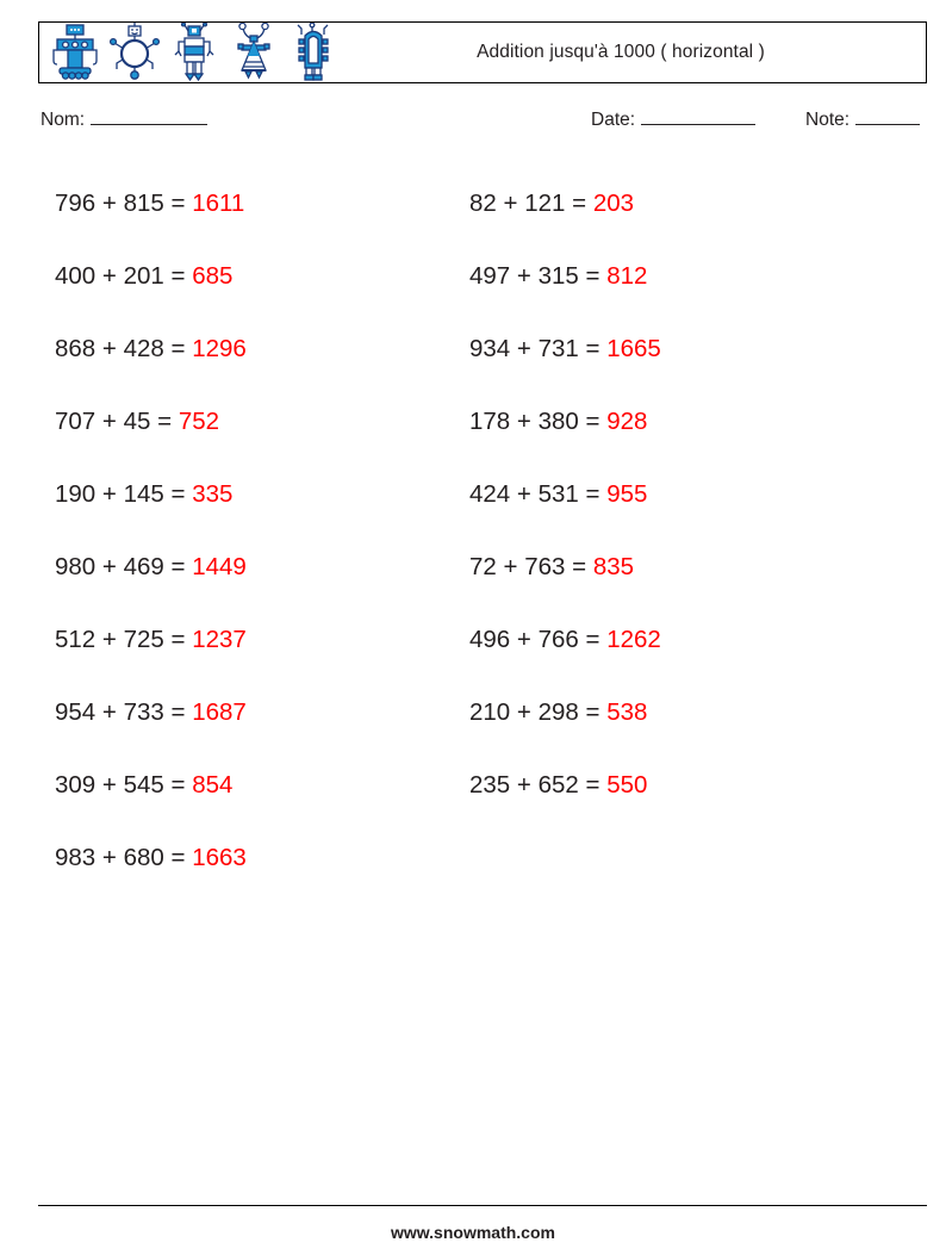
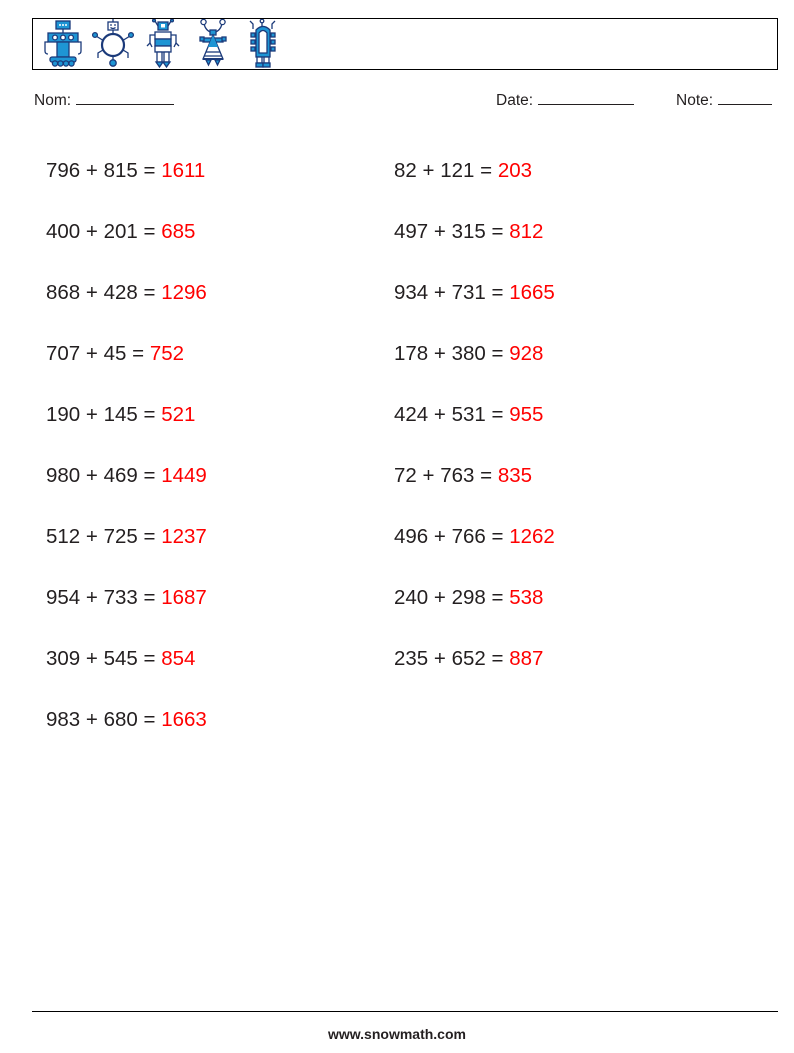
- Addition jusqu'à 1000 ( horizontal )
  Nom:
  Date:
  Note:
  796 + 815 = 1611
  400 + 201 = 685
  868 + 428 = 1296
  707 + 45 = 752
- 190 + 145 = 335
+ 190 + 145 = 521
  980 + 469 = 1449
  512 + 725 = 1237
  954 + 733 = 1687
  309 + 545 = 854
  983 + 680 = 1663
  82 + 121 = 203
  497 + 315 = 812
  934 + 731 = 1665
  178 + 380 = 928
  424 + 531 = 955
  72 + 763 = 835
  496 + 766 = 1262
- 210 + 298 = 538
+ 240 + 298 = 538
- 235 + 652 = 550
+ 235 + 652 = 887
  www.snowmath.com
